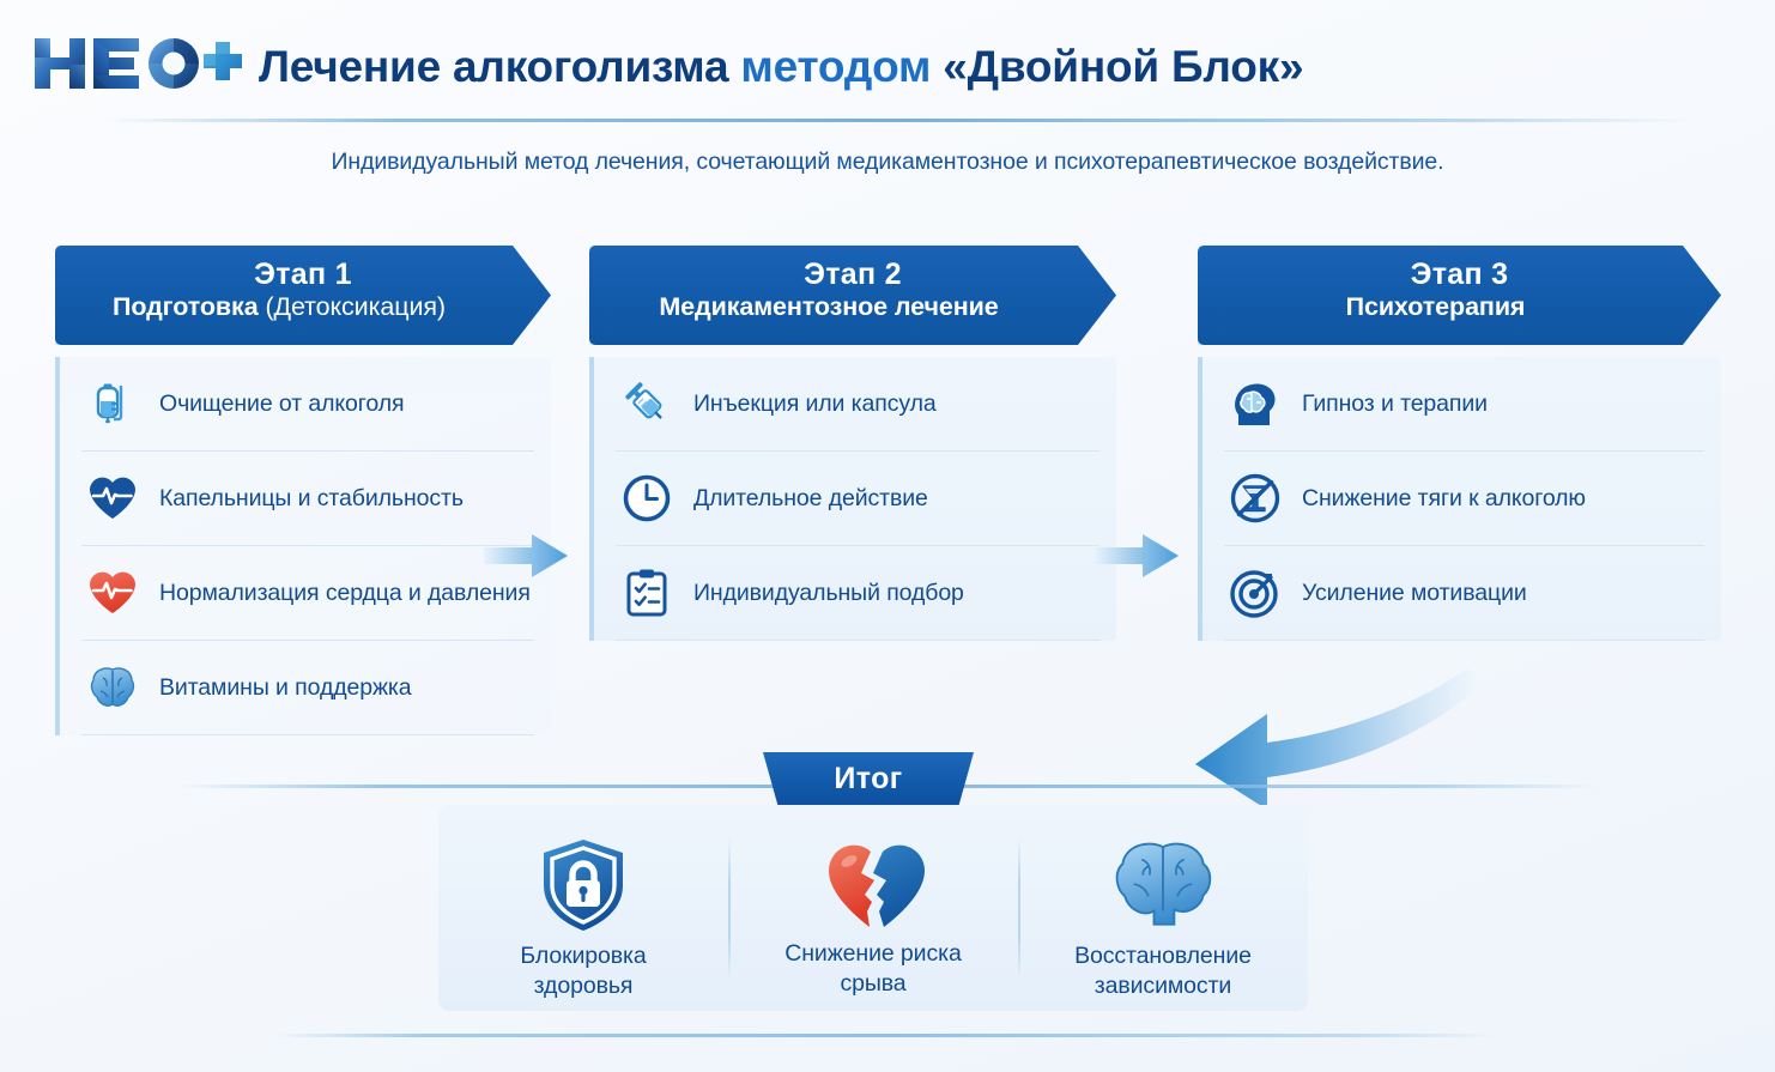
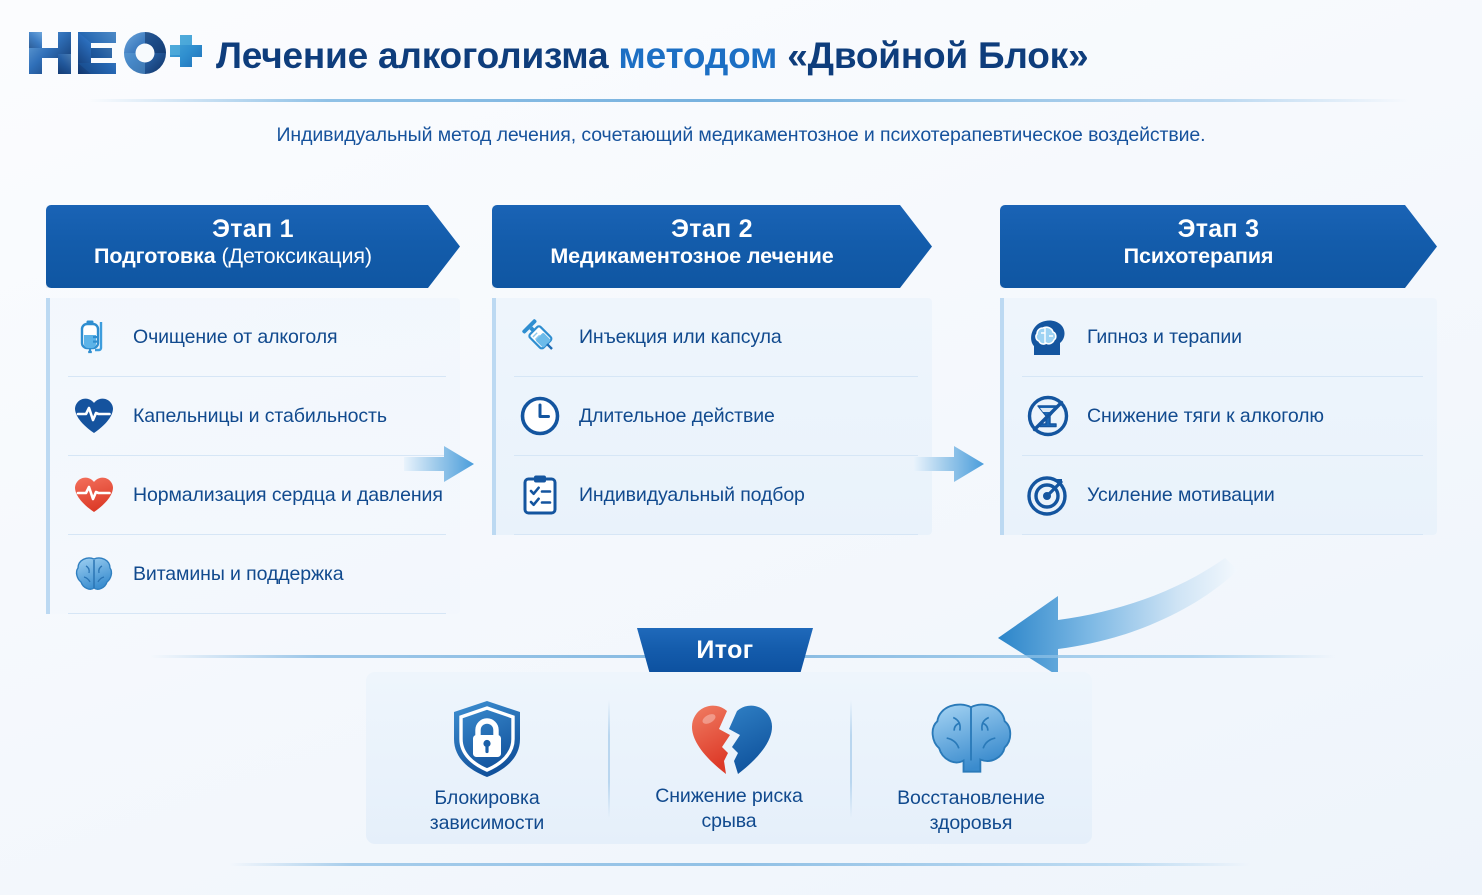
  Лечение алкоголизма методом «Двойной Блок»
  Индивидуальный метод лечения, сочетающий медикаментозное и психотерапевтическое воздействие.
  Этап 1
  Подготовка (Детоксикация)
  Очищение от алкоголя
  Капельницы и стабильность
  Нормализация сердца и давления
  Витамины и поддержка
  Этап 2
  Медикаментозное лечение
  Инъекция или капсула
  Длительное действие
  Индивидуальный подбор
  Этап 3
  Психотерапия
  Гипноз и терапии
  Снижение тяги к алкоголю
  Усиление мотивации
  Итог
  Блокировка
- здоровья
+ зависимости
  Снижение риска
  срыва
  Восстановление
- зависимости
+ здоровья
